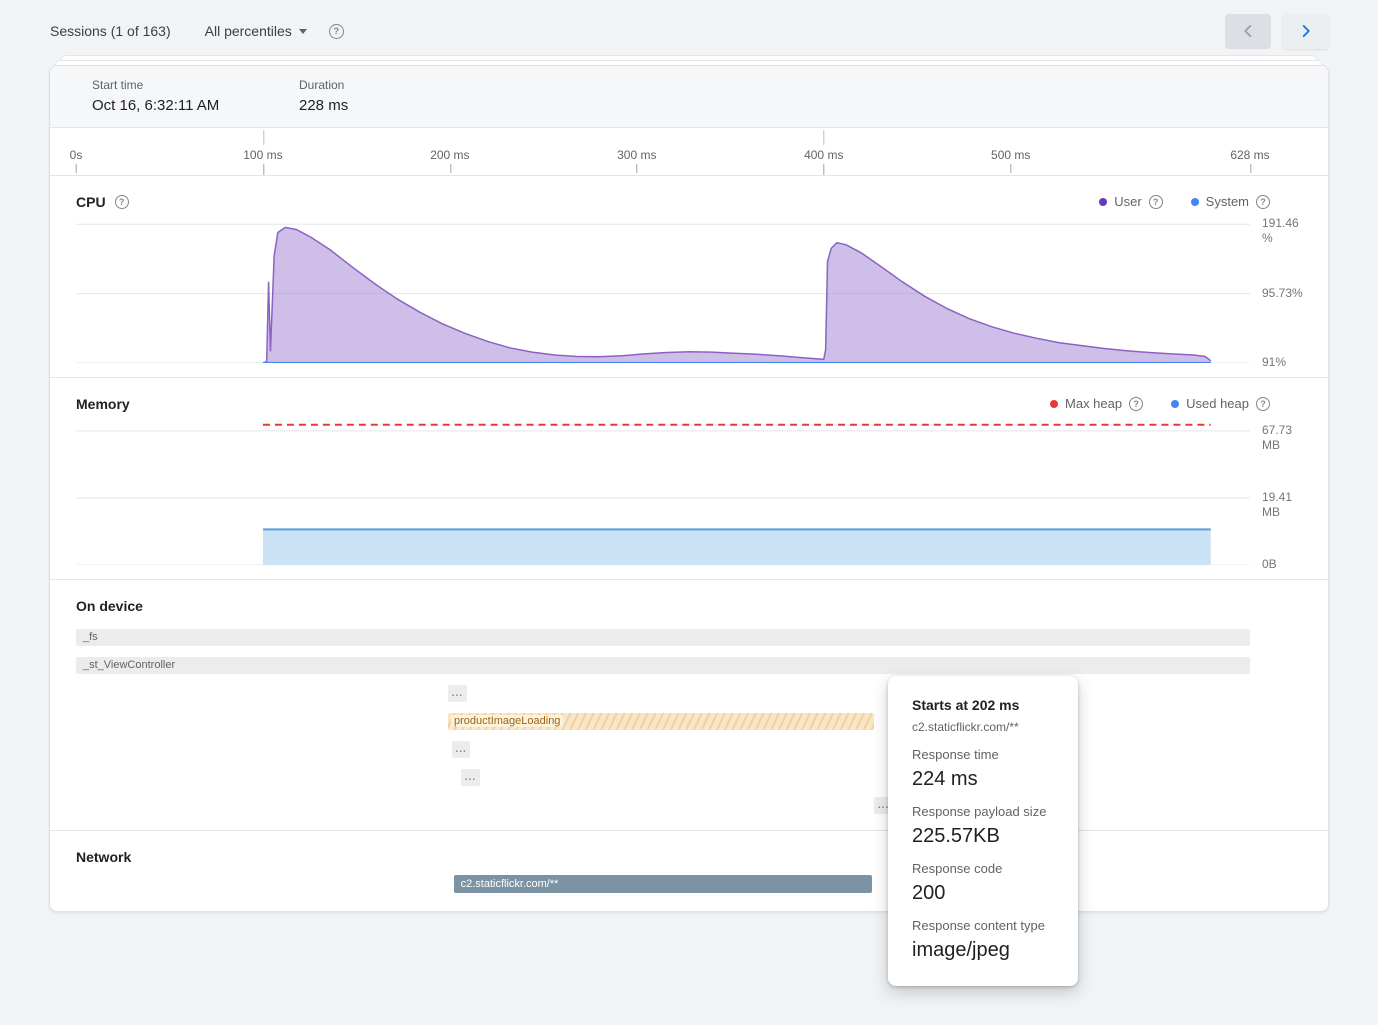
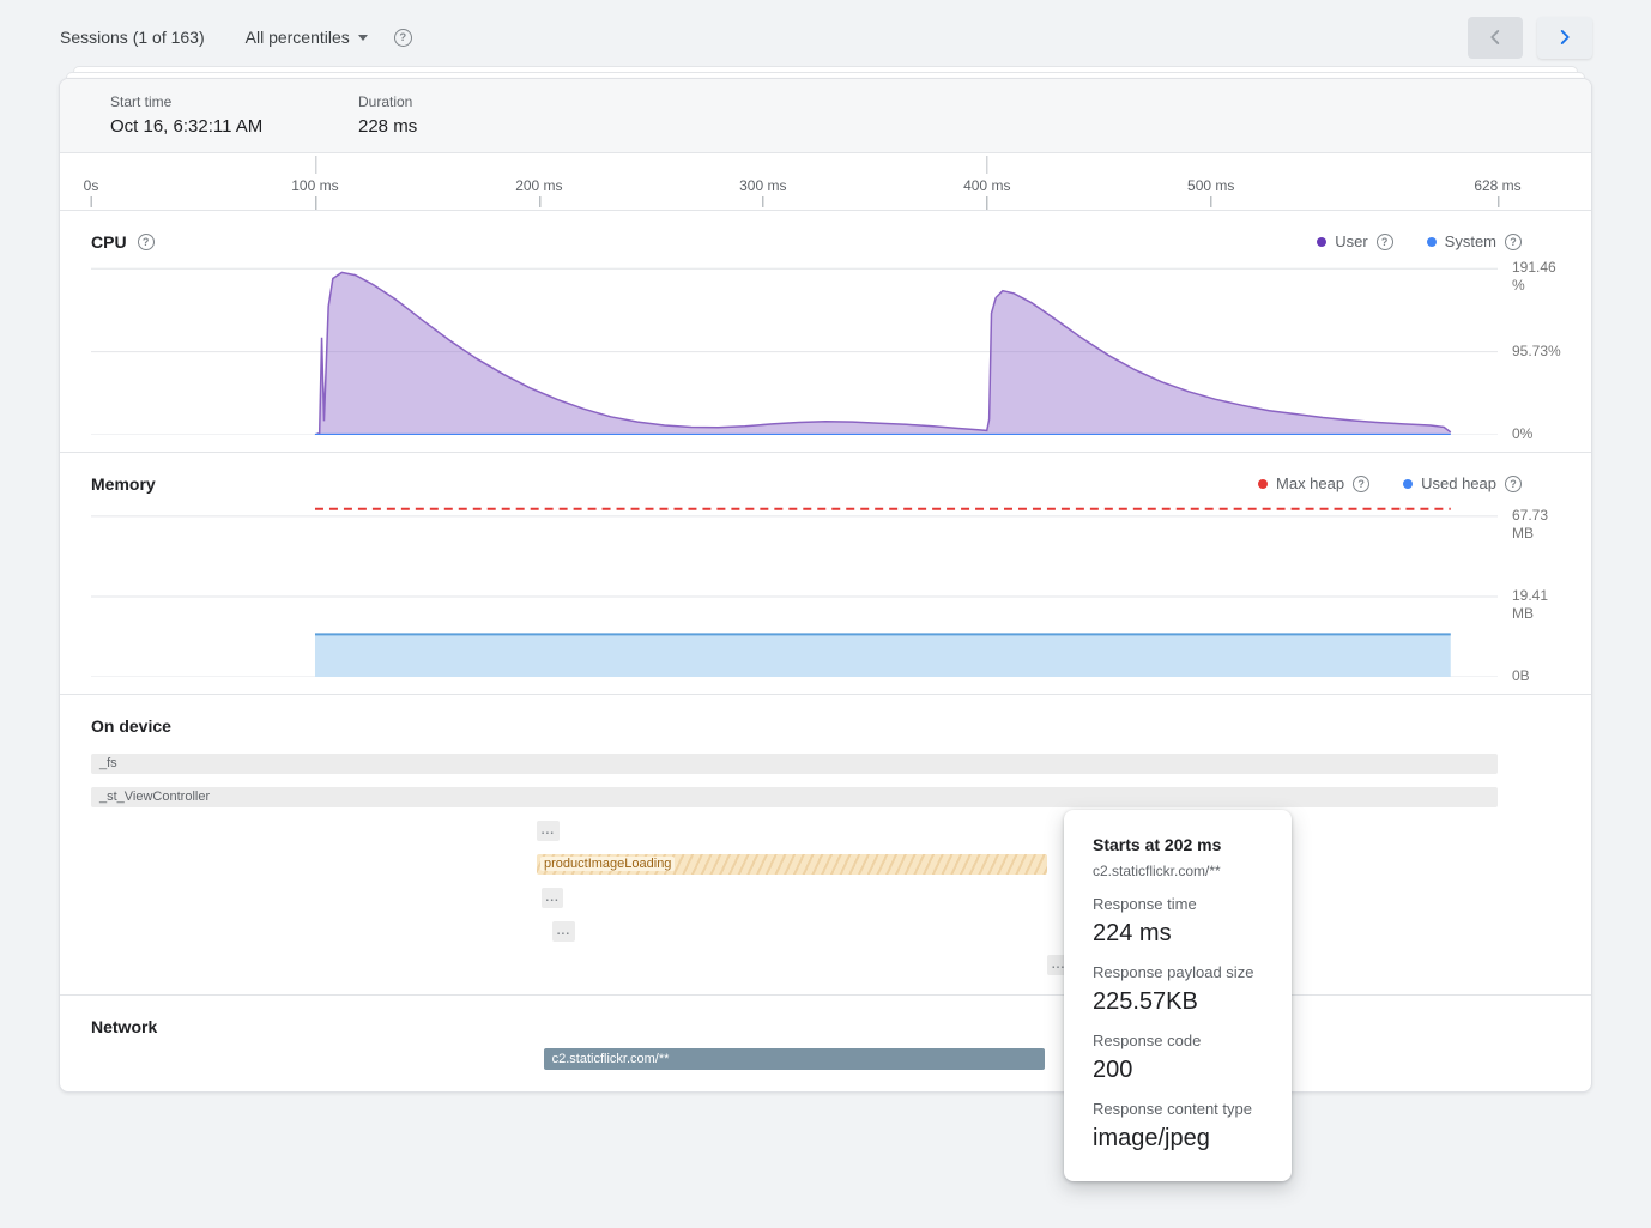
  Sessions (1 of 163)
  All percentiles
  Start time
  Oct 16, 6:32:11 AM
  Duration
  228 ms
  0s
  100 ms
  200 ms
  300 ms
  400 ms
  500 ms
  628 ms
  CPU
  User
  System
  191.46 %
  95.73%
- 91%
+ 0%
  Memory
  Max heap
  Used heap
  67.73 MB
  19.41 MB
  0B
  On device
  _fs
  _st_ViewController
  ...
  productImageLoading
  ...
  ...
  Network
  c2.staticflickr.com/**
  Starts at 202 ms
  c2.staticflickr.com/**
  Response time
  224 ms
  Response payload size
  225.57KB
  Response code
  200
  Response content type
  image/jpeg
